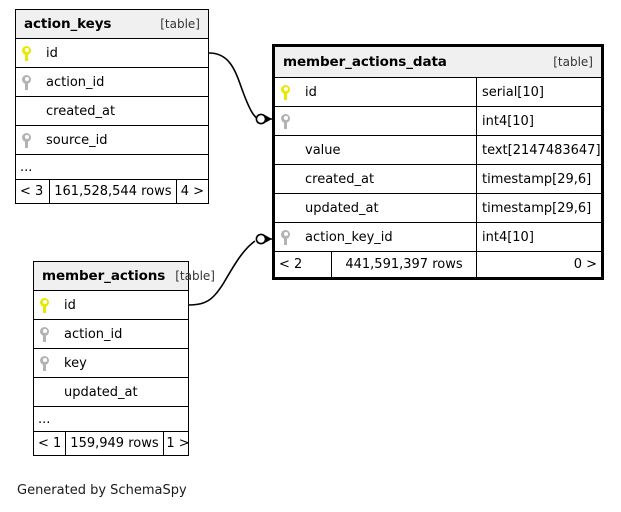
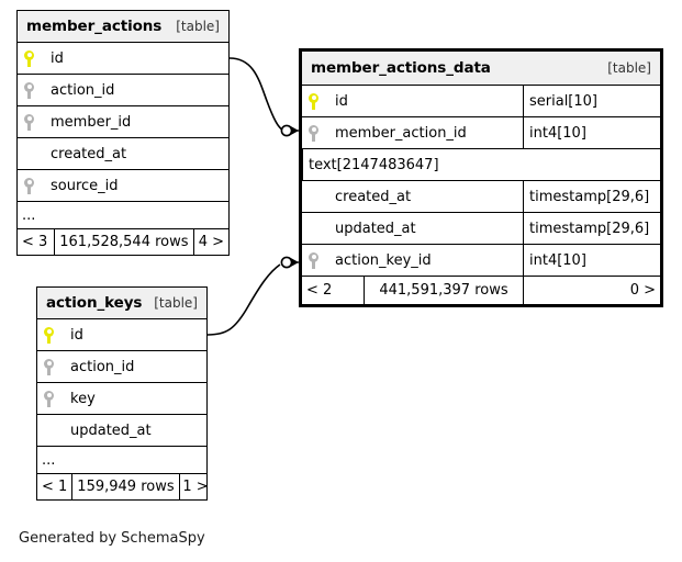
- action_keys
+ member_actions
  [table]
  id
  action_id
+ member_id
  created_at
  source_id
  ...
  < 3
  161,528,544 rows
  4 >
  member_actions_data
  [table]
  id
  serial[10]
+ member_action_id
  int4[10]
- value
  text[2147483647]
  created_at
  timestamp[29,6]
  updated_at
  timestamp[29,6]
  action_key_id
  int4[10]
  < 2
  441,591,397 rows
  0 >
- member_actions
+ action_keys
  [table]
  id
  action_id
  key
  updated_at
  ...
  < 1
  159,949 rows
  1 >
  Generated by SchemaSpy
